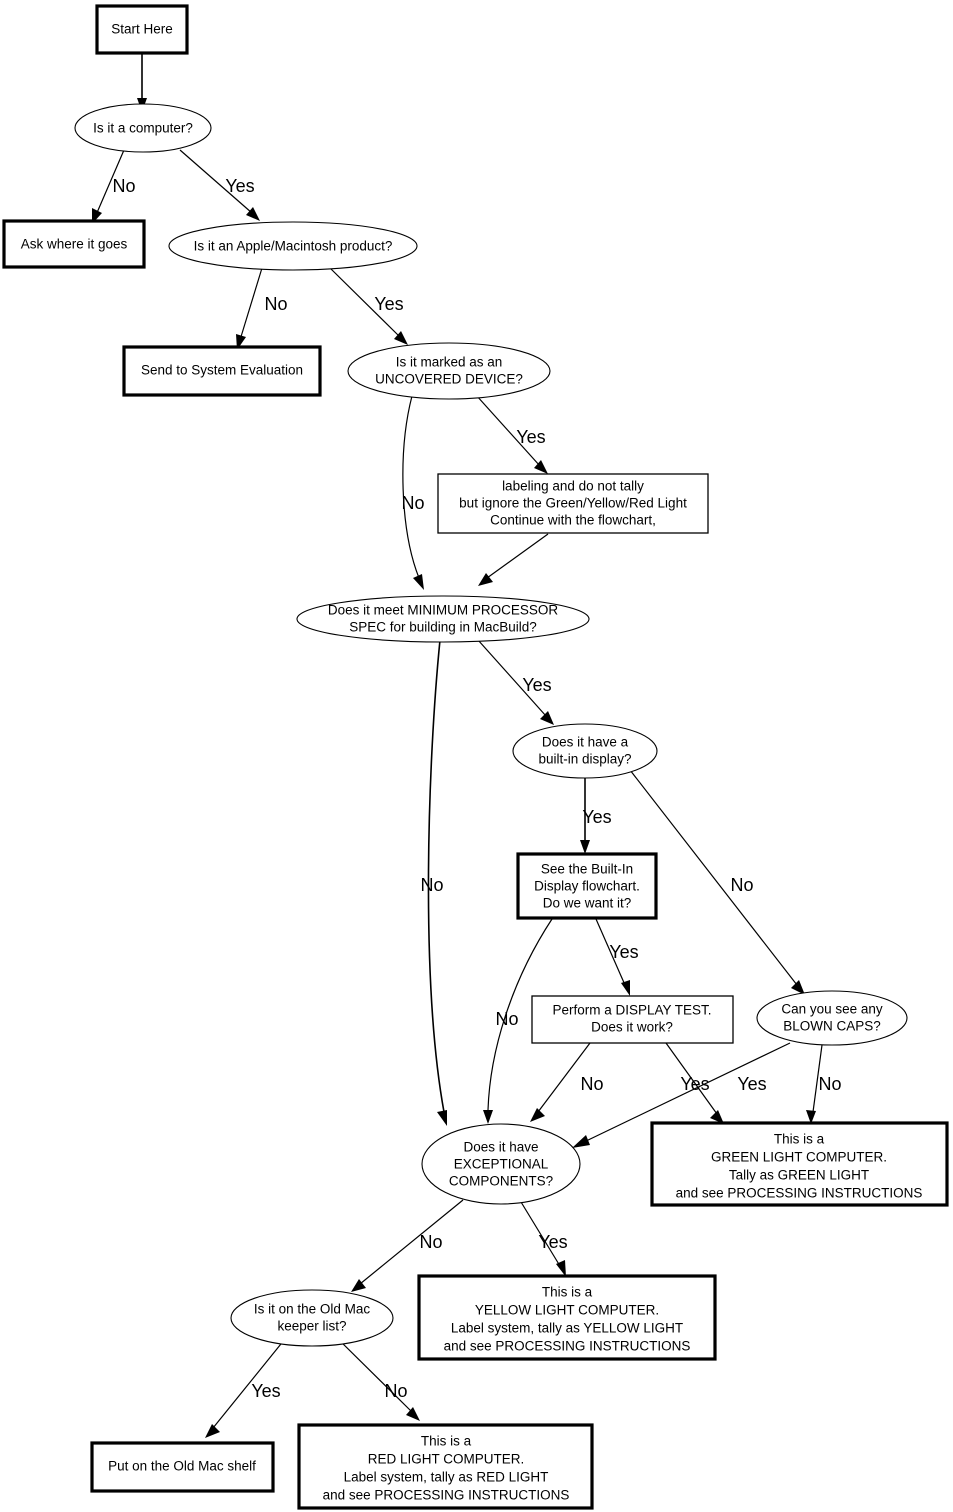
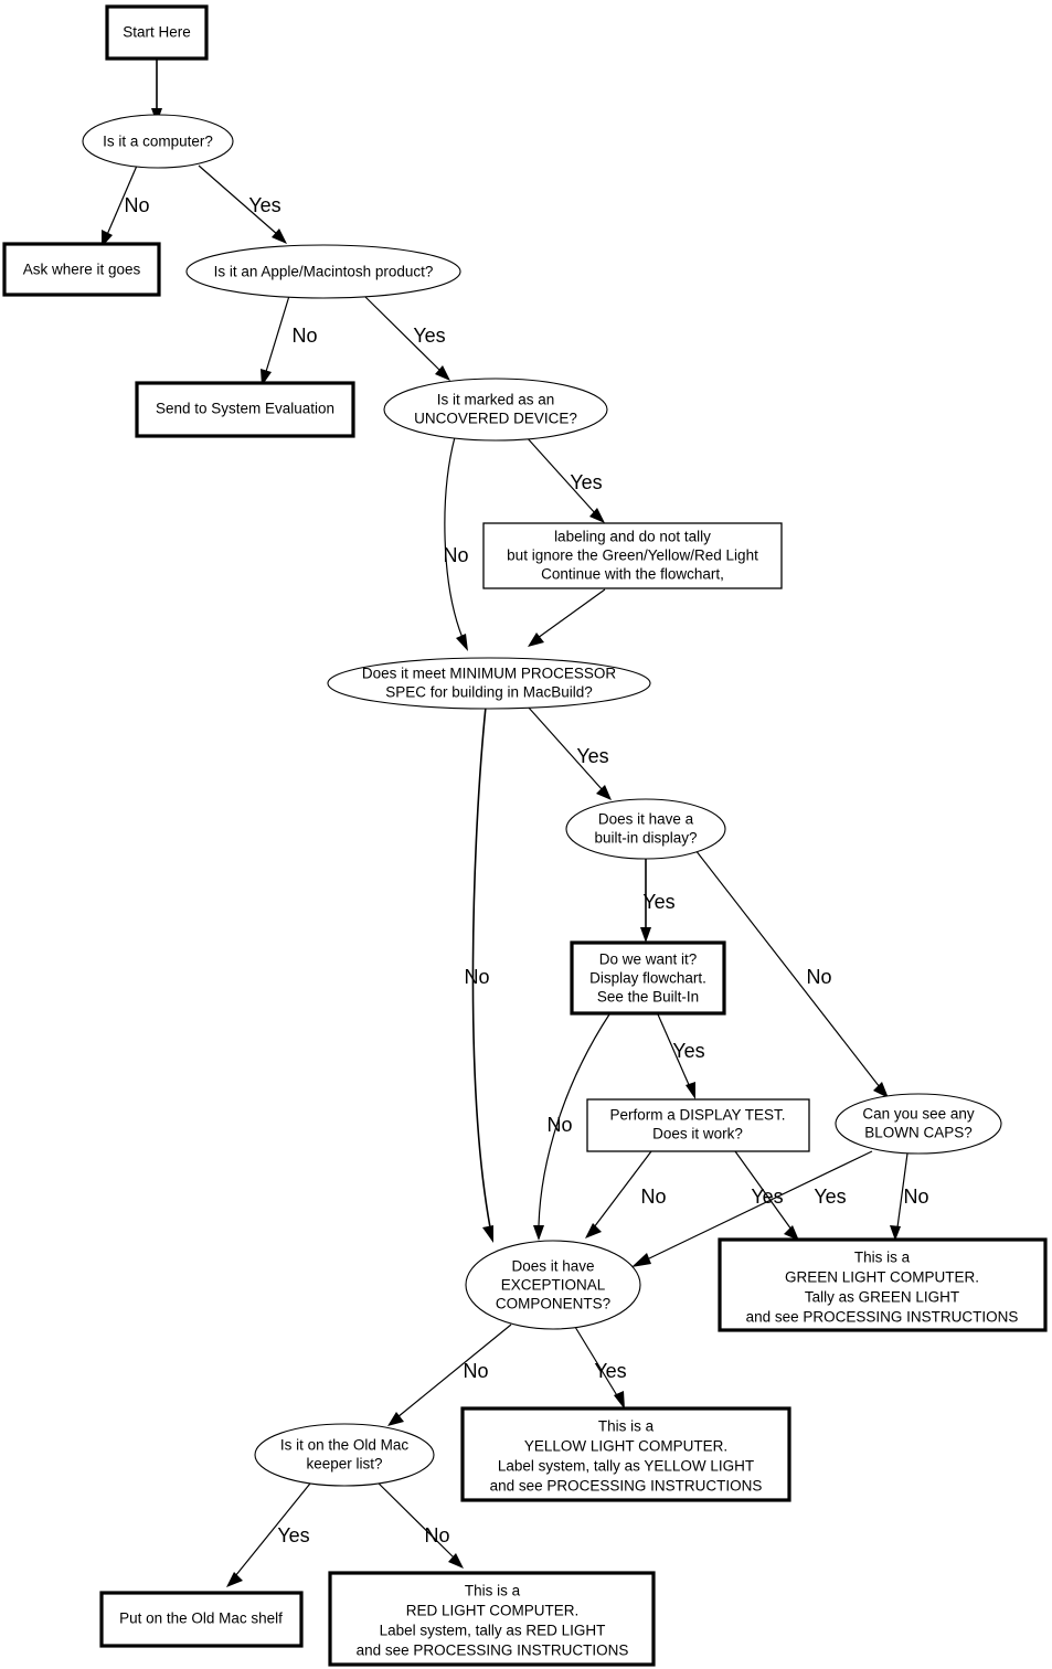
  No
  Yes
  No
  Yes
  Yes
  No
  No
  Yes
  Yes
  No
  Yes
  No
  No
  Yes
  No
  No
  Yes
  Yes
  No
  Start Here
  Is it a computer?
  Ask where it goes
  Is it an Apple/Macintosh product?
  Send to System Evaluation
  Is it marked as an
  UNCOVERED DEVICE?
  labeling and do not tally
  but ignore the Green/Yellow/Red Light
  Continue with the flowchart,
  Does it meet MINIMUM PROCESSOR
  SPEC for building in MacBuild?
  Does it have a
  built-in display?
- See the Built-In
+ Do we want it?
  Display flowchart.
- Do we want it?
+ See the Built-In
  Perform a DISPLAY TEST.
  Does it work?
  Can you see any
  BLOWN CAPS?
  Does it have
  EXCEPTIONAL
  COMPONENTS?
  This is a
  GREEN LIGHT COMPUTER.
  Tally as GREEN LIGHT
  and see PROCESSING INSTRUCTIONS
  This is a
  YELLOW LIGHT COMPUTER.
  Label system, tally as YELLOW LIGHT
  and see PROCESSING INSTRUCTIONS
  Is it on the Old Mac
  keeper list?
  Put on the Old Mac shelf
  This is a
  RED LIGHT COMPUTER.
  Label system, tally as RED LIGHT
  and see PROCESSING INSTRUCTIONS
